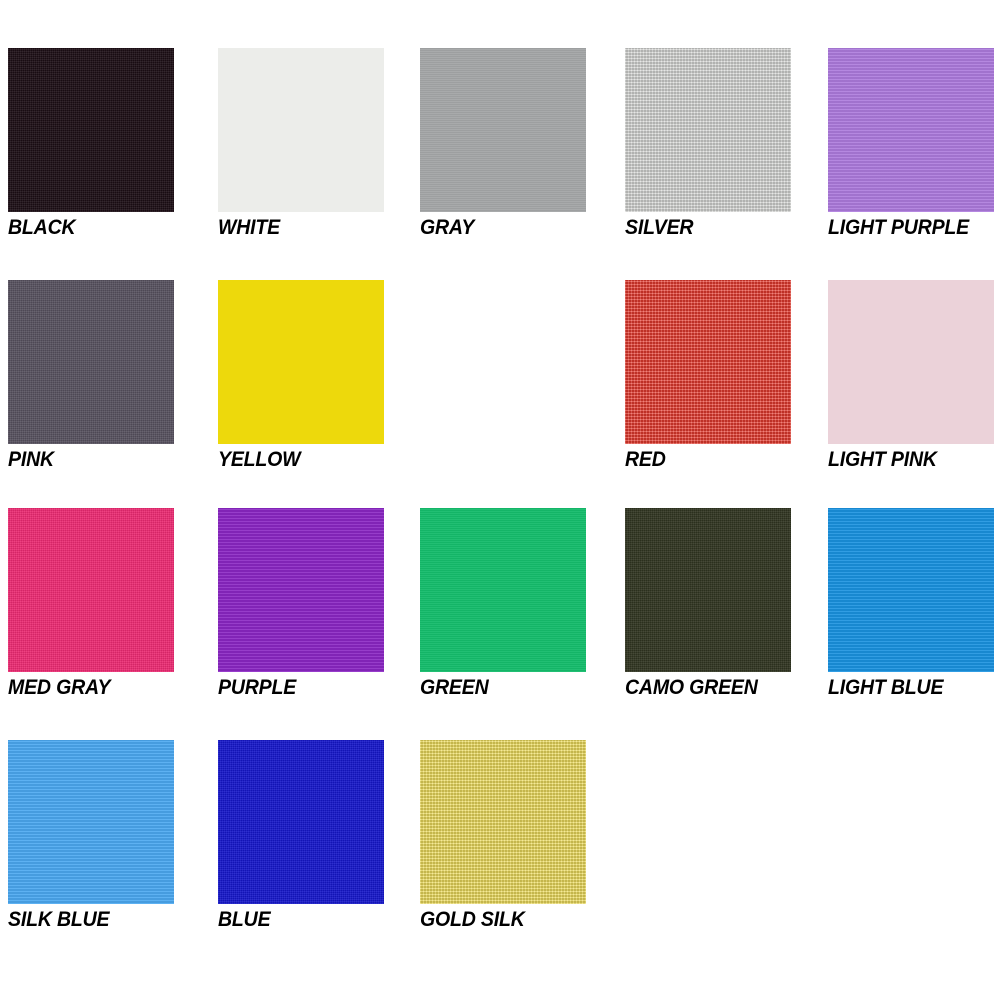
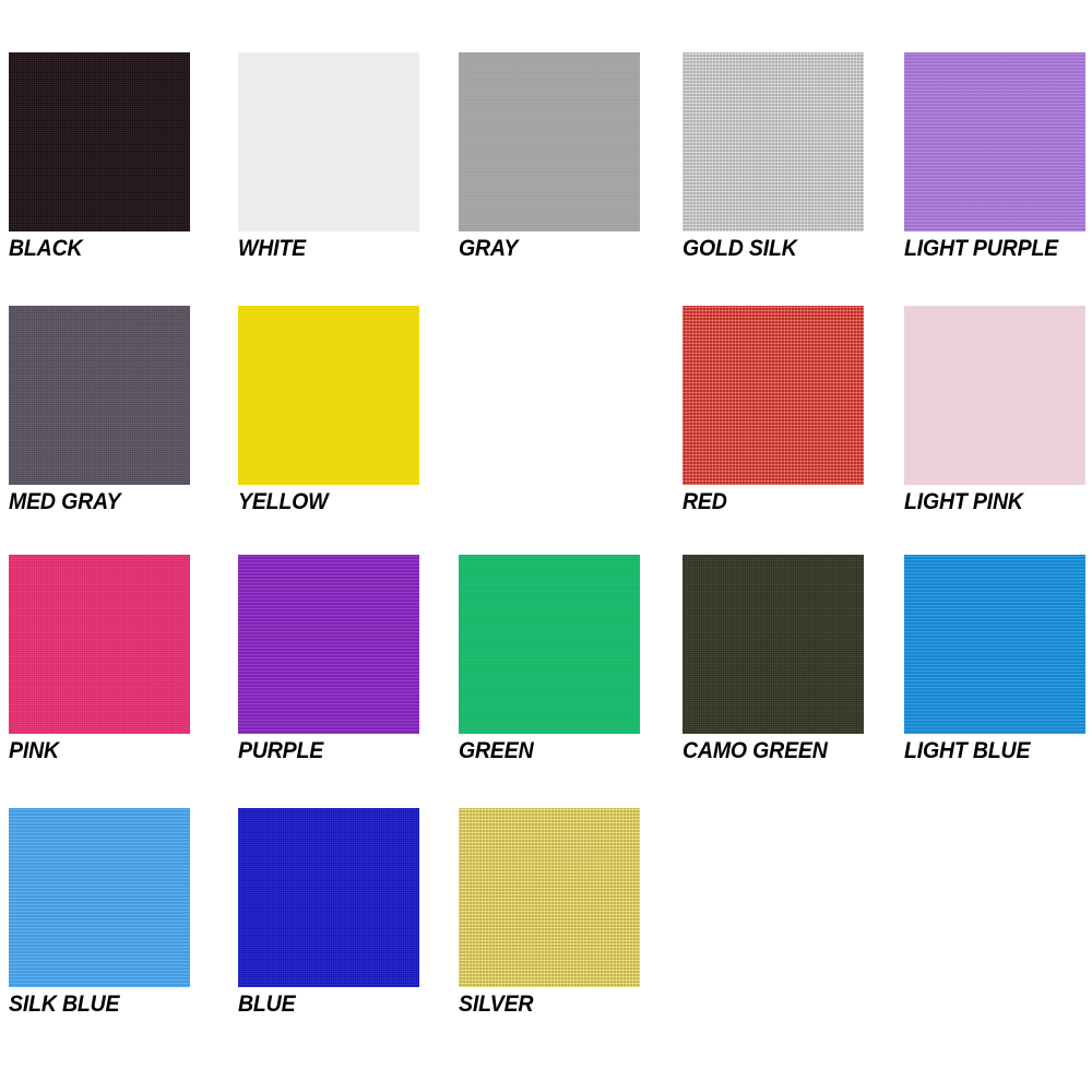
  BLACK
  WHITE
  GRAY
- SILVER
+ GOLD SILK
  LIGHT PURPLE
- PINK
+ MED GRAY
  YELLOW
  RED
  LIGHT PINK
- MED GRAY
+ PINK
  PURPLE
  GREEN
  CAMO GREEN
  LIGHT BLUE
  SILK BLUE
  BLUE
- GOLD SILK
+ SILVER
